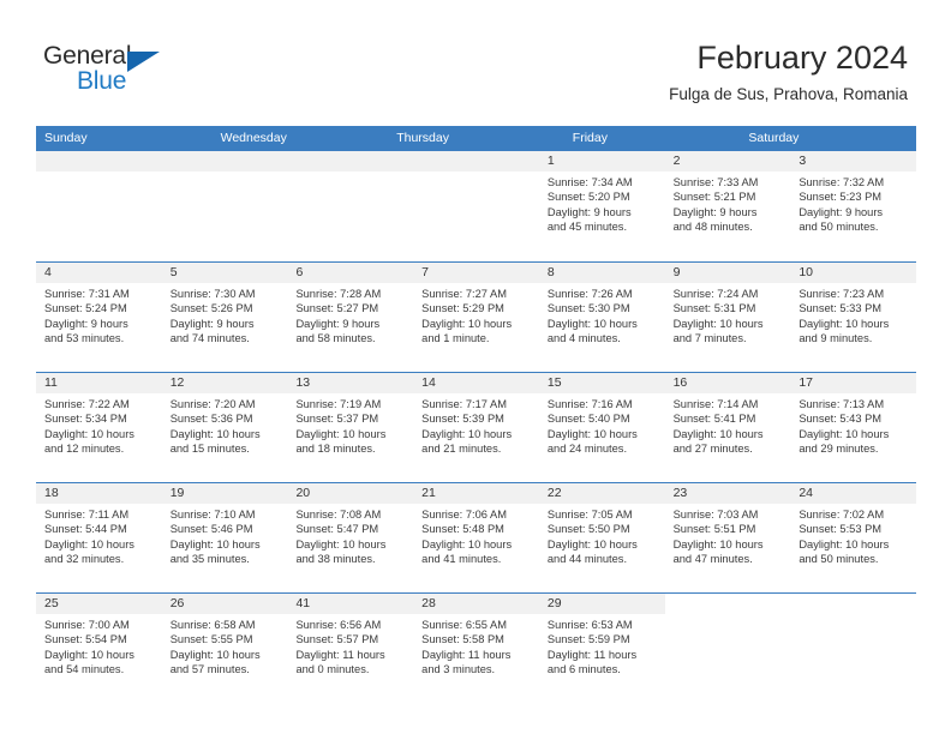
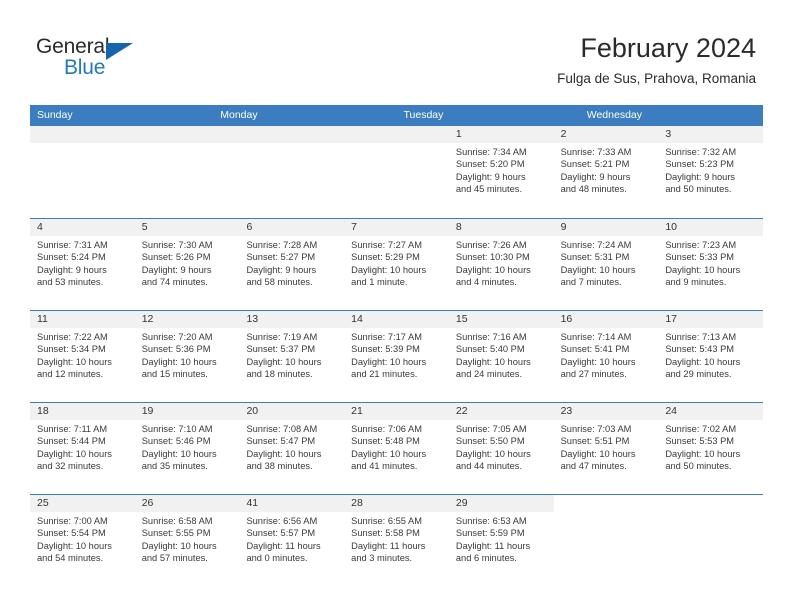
  General
  Blue
  February 2024
  Fulga de Sus, Prahova, Romania
  Sunday
+ Monday
+ Tuesday
  Wednesday
- Thursday
- Friday
- Saturday
  1
  Sunrise: 7:34 AM
  Sunset: 5:20 PM
  Daylight: 9 hours
  and 45 minutes.
  2
  Sunrise: 7:33 AM
  Sunset: 5:21 PM
  Daylight: 9 hours
  and 48 minutes.
  3
  Sunrise: 7:32 AM
  Sunset: 5:23 PM
  Daylight: 9 hours
  and 50 minutes.
  4
  Sunrise: 7:31 AM
  Sunset: 5:24 PM
  Daylight: 9 hours
  and 53 minutes.
  5
  Sunrise: 7:30 AM
  Sunset: 5:26 PM
  Daylight: 9 hours
  and 74 minutes.
  6
  Sunrise: 7:28 AM
  Sunset: 5:27 PM
  Daylight: 9 hours
  and 58 minutes.
  7
  Sunrise: 7:27 AM
  Sunset: 5:29 PM
  Daylight: 10 hours
  and 1 minute.
  8
  Sunrise: 7:26 AM
- Sunset: 5:30 PM
+ Sunset: 10:30 PM
  Daylight: 10 hours
  and 4 minutes.
  9
  Sunrise: 7:24 AM
  Sunset: 5:31 PM
  Daylight: 10 hours
  and 7 minutes.
  10
  Sunrise: 7:23 AM
  Sunset: 5:33 PM
  Daylight: 10 hours
  and 9 minutes.
  11
  Sunrise: 7:22 AM
  Sunset: 5:34 PM
  Daylight: 10 hours
  and 12 minutes.
  12
  Sunrise: 7:20 AM
  Sunset: 5:36 PM
  Daylight: 10 hours
  and 15 minutes.
  13
  Sunrise: 7:19 AM
  Sunset: 5:37 PM
  Daylight: 10 hours
  and 18 minutes.
  14
  Sunrise: 7:17 AM
  Sunset: 5:39 PM
  Daylight: 10 hours
  and 21 minutes.
  15
  Sunrise: 7:16 AM
  Sunset: 5:40 PM
  Daylight: 10 hours
  and 24 minutes.
  16
  Sunrise: 7:14 AM
  Sunset: 5:41 PM
  Daylight: 10 hours
  and 27 minutes.
  17
  Sunrise: 7:13 AM
  Sunset: 5:43 PM
  Daylight: 10 hours
  and 29 minutes.
  18
  Sunrise: 7:11 AM
  Sunset: 5:44 PM
  Daylight: 10 hours
  and 32 minutes.
  19
  Sunrise: 7:10 AM
  Sunset: 5:46 PM
  Daylight: 10 hours
  and 35 minutes.
  20
  Sunrise: 7:08 AM
  Sunset: 5:47 PM
  Daylight: 10 hours
  and 38 minutes.
  21
  Sunrise: 7:06 AM
  Sunset: 5:48 PM
  Daylight: 10 hours
  and 41 minutes.
  22
  Sunrise: 7:05 AM
  Sunset: 5:50 PM
  Daylight: 10 hours
  and 44 minutes.
  23
  Sunrise: 7:03 AM
  Sunset: 5:51 PM
  Daylight: 10 hours
  and 47 minutes.
  24
  Sunrise: 7:02 AM
  Sunset: 5:53 PM
  Daylight: 10 hours
  and 50 minutes.
  25
  Sunrise: 7:00 AM
  Sunset: 5:54 PM
  Daylight: 10 hours
  and 54 minutes.
  26
  Sunrise: 6:58 AM
  Sunset: 5:55 PM
  Daylight: 10 hours
  and 57 minutes.
  41
  Sunrise: 6:56 AM
  Sunset: 5:57 PM
  Daylight: 11 hours
  and 0 minutes.
  28
  Sunrise: 6:55 AM
  Sunset: 5:58 PM
  Daylight: 11 hours
  and 3 minutes.
  29
  Sunrise: 6:53 AM
  Sunset: 5:59 PM
  Daylight: 11 hours
  and 6 minutes.
